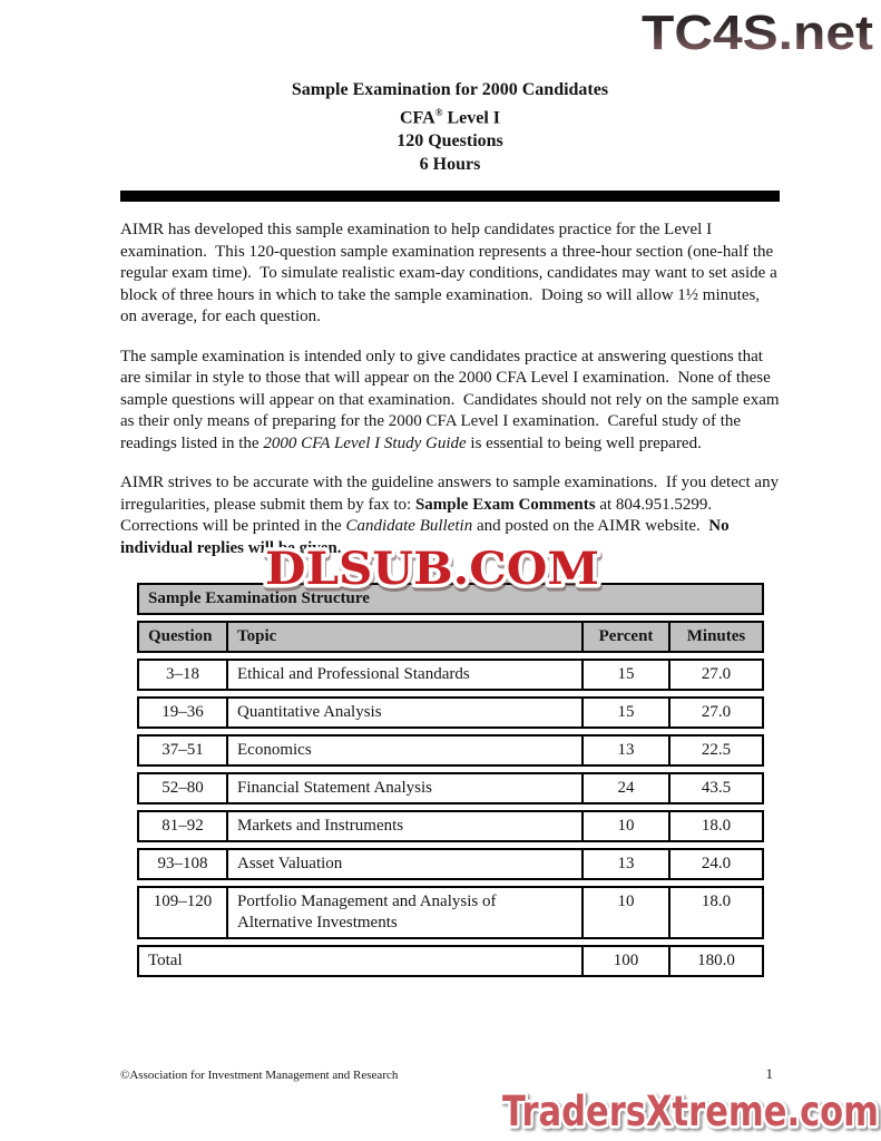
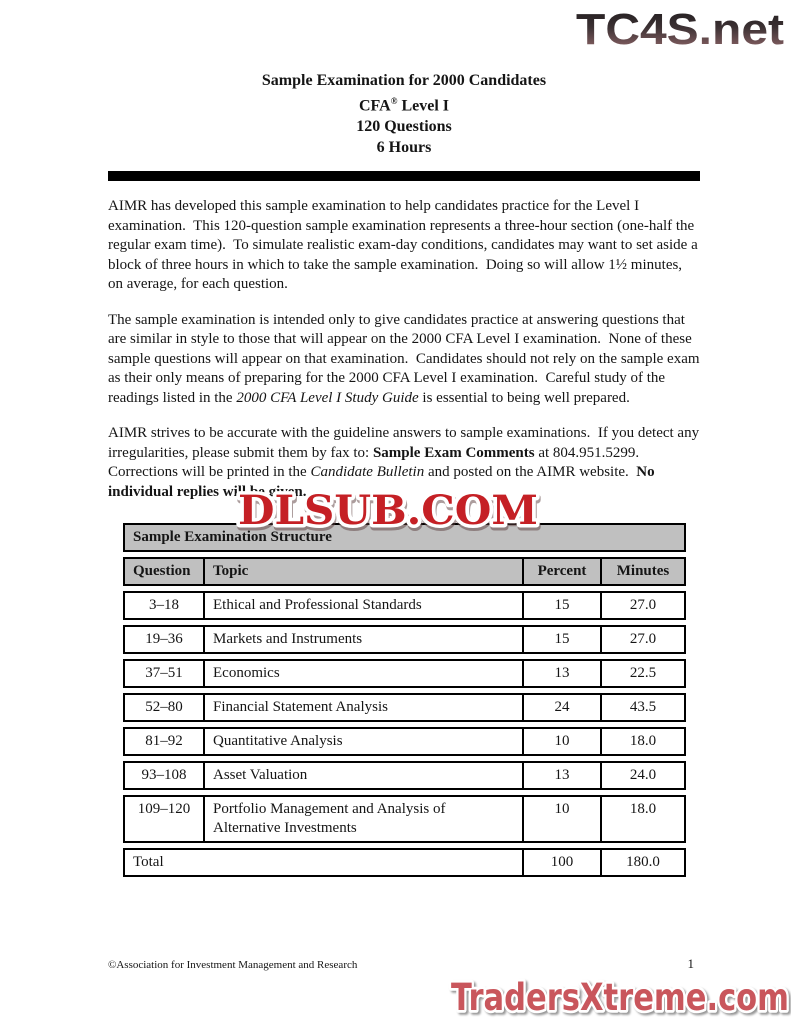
  TC4S.net
  Sample Examination for 2000 Candidates
  CFA® Level I
  120 Questions
  6 Hours
  AIMR has developed this sample examination to help candidates practice for the Level I examination. This 120-question sample examination represents a three-hour section (one-half the regular exam time). To simulate realistic exam-day conditions, candidates may want to set aside a block of three hours in which to take the sample examination. Doing so will allow 1½ minutes, on average, for each question.
  The sample examination is intended only to give candidates practice at answering questions that are similar in style to those that will appear on the 2000 CFA Level I examination. None of these sample questions will appear on that examination. Candidates should not rely on the sample exam as their only means of preparing for the 2000 CFA Level I examination. Careful study of the readings listed in the 2000 CFA Level I Study Guide is essential to being well prepared.
  AIMR strives to be accurate with the guideline answers to sample examinations. If you detect any irregularities, please submit them by fax to: Sample Exam Comments at 804.951.5299. Corrections will be printed in the Candidate Bulletin and posted on the AIMR website. No individual replies will be given.
  Sample Examination Structure
  Question	Topic	Percent	Minutes
  3–18	Ethical and Professional Standards	15	27.0
- 19–36	Quantitative Analysis	15	27.0
+ 19–36	Markets and Instruments	15	27.0
  37–51	Economics	13	22.5
  52–80	Financial Statement Analysis	24	43.5
- 81–92	Markets and Instruments	10	18.0
+ 81–92	Quantitative Analysis	10	18.0
  93–108	Asset Valuation	13	24.0
  109–120	Portfolio Management and Analysis of Alternative Investments	10	18.0
  Total	100	180.0
  DLSUB.COM
  ©Association for Investment Management and Research
  1
  TradersXtreme.com
